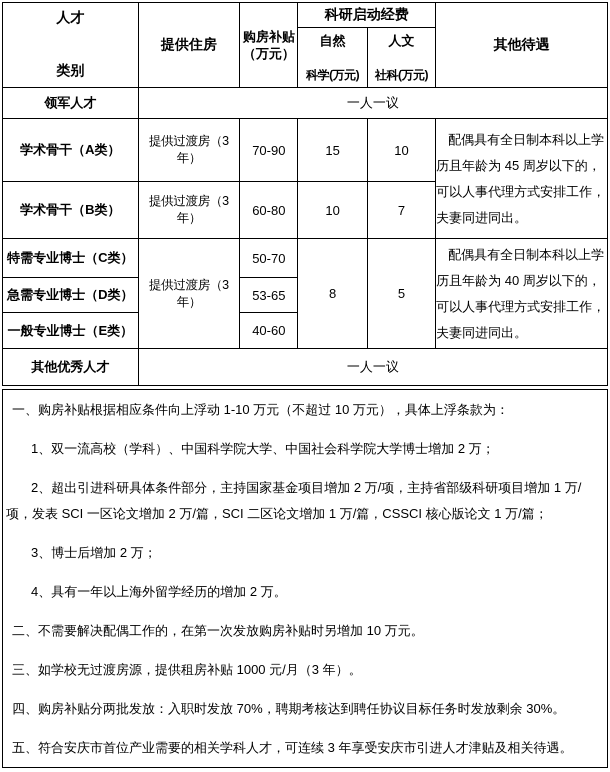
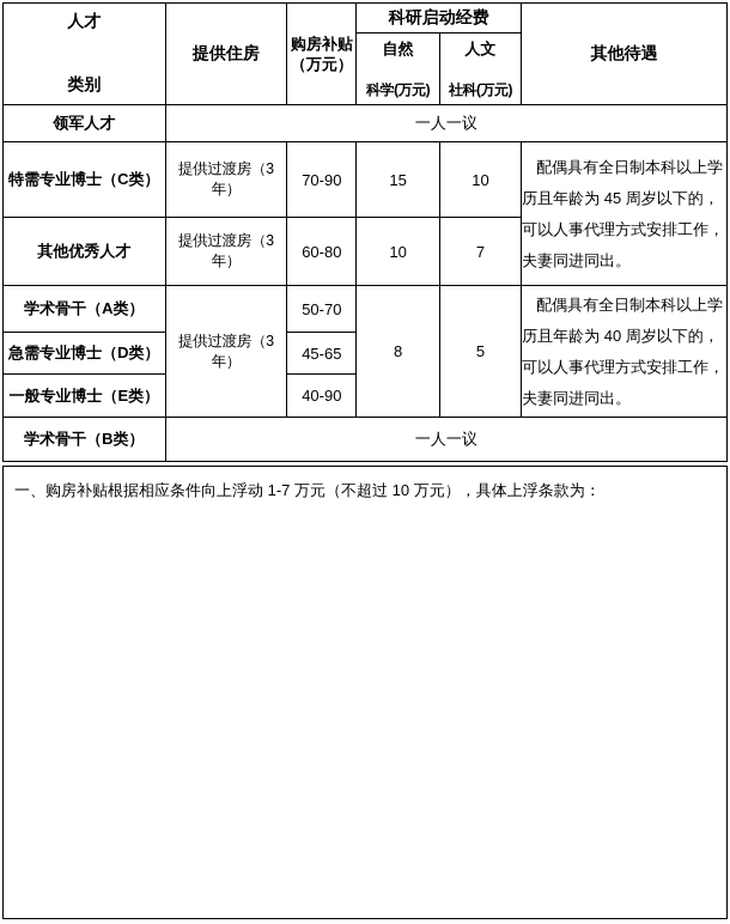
  人才 类别	提供住房	购房补贴 （万元）	科研启动经费	其他待遇
  自然 科学(万元)	人文 社科(万元)
  领军人才	一人一议
- 学术骨干（A类）	提供过渡房（3年）	70-90	15	10	配偶具有全日制本科以上学历且年龄为 45 周岁以下的，可以人事代理方式安排工作，夫妻同进同出。
+ 特需专业博士（C类）	提供过渡房（3年）	70-90	15	10	配偶具有全日制本科以上学历且年龄为 45 周岁以下的，可以人事代理方式安排工作，夫妻同进同出。
- 学术骨干（B类）	提供过渡房（3年）	60-80	10	7
+ 其他优秀人才	提供过渡房（3年）	60-80	10	7
- 特需专业博士（C类）	提供过渡房（3年）	50-70	8	5	配偶具有全日制本科以上学历且年龄为 40 周岁以下的，可以人事代理方式安排工作，夫妻同进同出。
+ 学术骨干（A类）	提供过渡房（3年）	50-70	8	5	配偶具有全日制本科以上学历且年龄为 40 周岁以下的，可以人事代理方式安排工作，夫妻同进同出。
- 急需专业博士（D类）	53-65
+ 急需专业博士（D类）	45-65
- 一般专业博士（E类）	40-60
+ 一般专业博士（E类）	40-90
- 其他优秀人才	一人一议
+ 学术骨干（B类）	一人一议
- 一、购房补贴根据相应条件向上浮动 1-10 万元（不超过 10 万元），具体上浮条款为：
+ 一、购房补贴根据相应条件向上浮动 1-7 万元（不超过 10 万元），具体上浮条款为：
- 1、双一流高校（学科）、中国科学院大学、中国社会科学院大学博士增加 2 万；
- 2、超出引进科研具体条件部分，主持国家基金项目增加 2 万/项，主持省部级科研项目增加 1 万/项，发表 SCI 一区论文增加 2 万/篇，SCI 二区论文增加 1 万/篇，CSSCI 核心版论文 1 万/篇；
- 3、博士后增加 2 万；
- 4、具有一年以上海外留学经历的增加 2 万。
- 二、不需要解决配偶工作的，在第一次发放购房补贴时另增加 10 万元。
- 三、如学校无过渡房源，提供租房补贴 1000 元/月（3 年）。
- 四、购房补贴分两批发放：入职时发放 70%，聘期考核达到聘任协议目标任务时发放剩余 30%。
- 五、符合安庆市首位产业需要的相关学科人才，可连续 3 年享受安庆市引进人才津贴及相关待遇。
